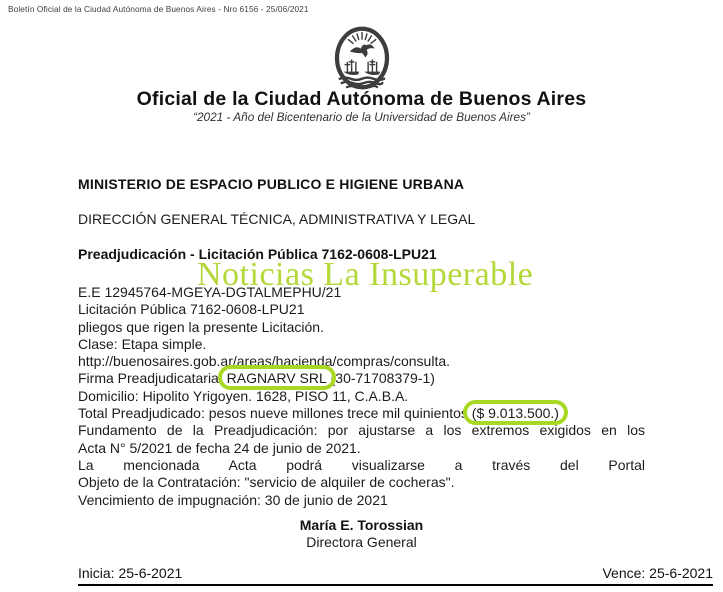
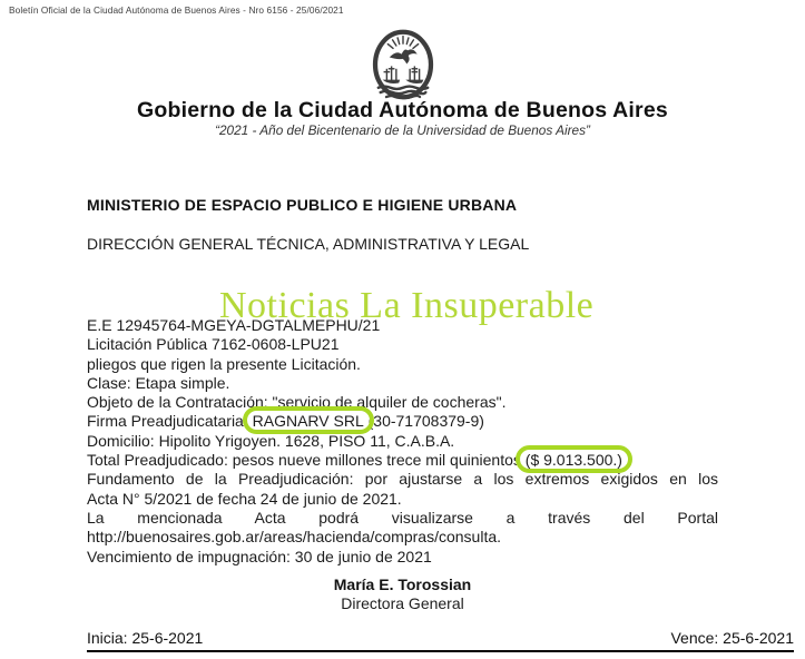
  Boletín Oficial de la Ciudad Autónoma de Buenos Aires - Nro 6156 - 25/06/2021
- Oficial de la Ciudad Autónoma de Buenos Aires
+ Gobierno de la Ciudad Autónoma de Buenos Aires
  “2021 - Año del Bicentenario de la Universidad de Buenos Aires”
  Noticias La Insuperable
  MINISTERIO DE ESPACIO PUBLICO E HIGIENE URBANA
  DIRECCIÓN GENERAL TÉCNICA, ADMINISTRATIVA Y LEGAL
- Preadjudicación - Licitación Pública 7162-0608-LPU21
  E.E 12945764-MGEYA-DGTALMEPHU/21
  Licitación Pública 7162-0608-LPU21
  pliegos que rigen la presente Licitación.
  Clase: Etapa simple.
- http://buenosaires.gob.ar/areas/hacienda/compras/consulta.
+ Objeto de la Contratación: "servicio de alquiler de cocheras".
- Firma Preadjudicataria: RAGNARV SRL (30-71708379-1)
+ Firma Preadjudicataria: RAGNARV SRL (30-71708379-9)
  Domicilio: Hipolito Yrigoyen. 1628, PISO 11, C.A.B.A.
  Total Preadjudicado: pesos nueve millones trece mil quinientos ($ 9.013.500.)
  Fundamento de la Preadjudicación: por ajustarse a los extremos exigidos en los
  Acta N° 5/2021 de fecha 24 de junio de 2021.
  La mencionada Acta podrá visualizarse a través del Portal
- Objeto de la Contratación: "servicio de alquiler de cocheras".
+ http://buenosaires.gob.ar/areas/hacienda/compras/consulta.
  Vencimiento de impugnación: 30 de junio de 2021
  María E. Torossian
  Directora General
  Inicia: 25-6-2021
  Vence: 25-6-2021
